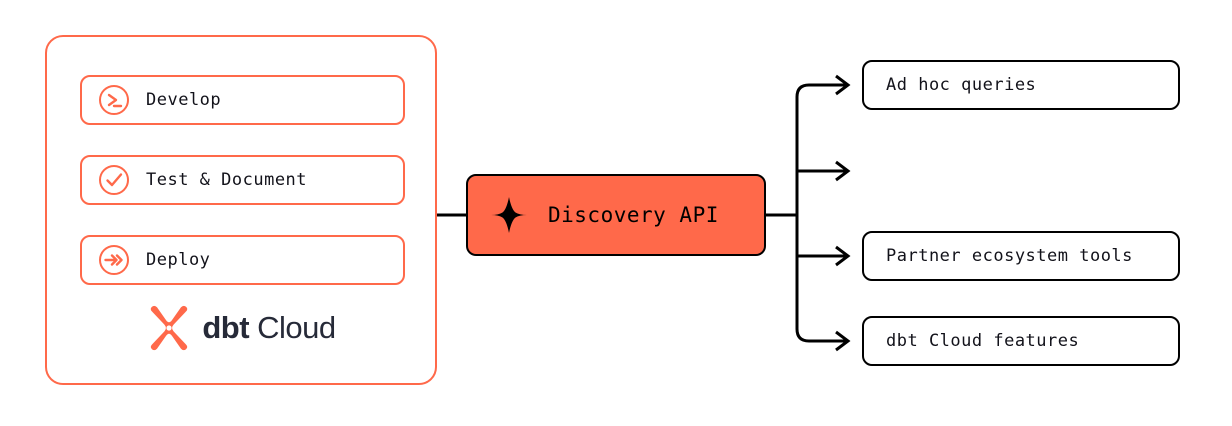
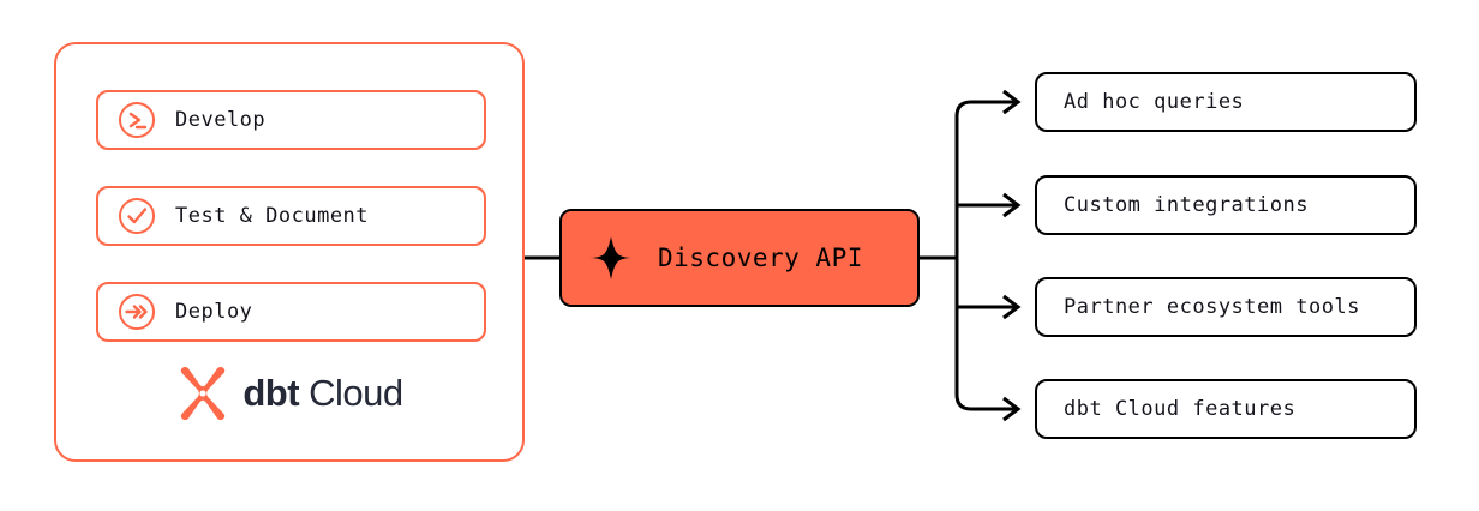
  Develop
  Test & Document
  Deploy
  dbt Cloud
  Discovery API
  Ad hoc queries
+ Custom integrations
  Partner ecosystem tools
  dbt Cloud features
